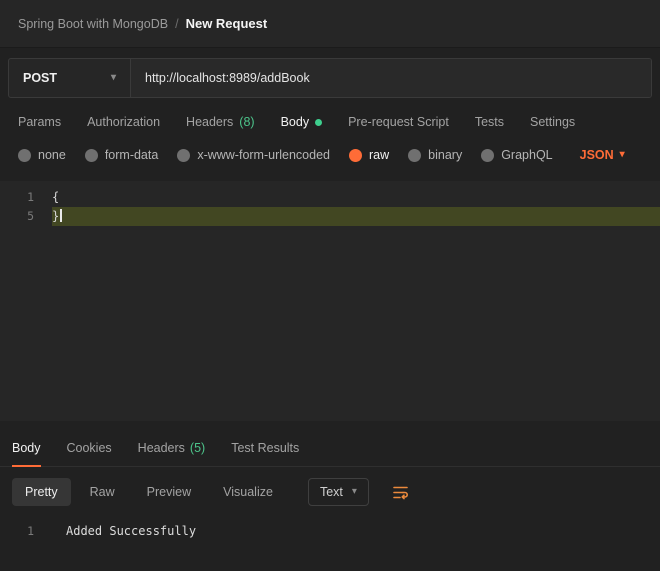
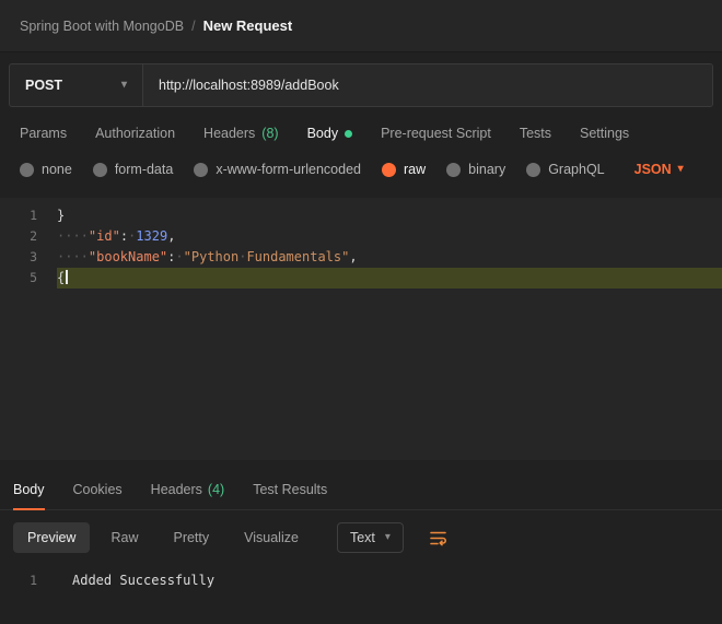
  Spring Boot with MongoDB
  /
  New Request
  POST
  ▾
  http://localhost:8989/addBook
  Params
  Authorization
  Headers
  (8)
  Body
  Pre-request Script
  Tests
  Settings
  none
  form-data
  x-www-form-urlencoded
  raw
  binary
  GraphQL
  JSON
  ▾
  1
- {
+ }
+ 2
+ ····"id":·1329,
+ 3
+ ····"bookName":·"Python·Fundamentals",
  5
- }
+ {
  Body
  Cookies
  Headers
- (5)
+ (4)
  Test Results
- Pretty
+ Preview
  Raw
- Preview
+ Pretty
  Visualize
  Text
  ▾
  1
  Added Successfully
